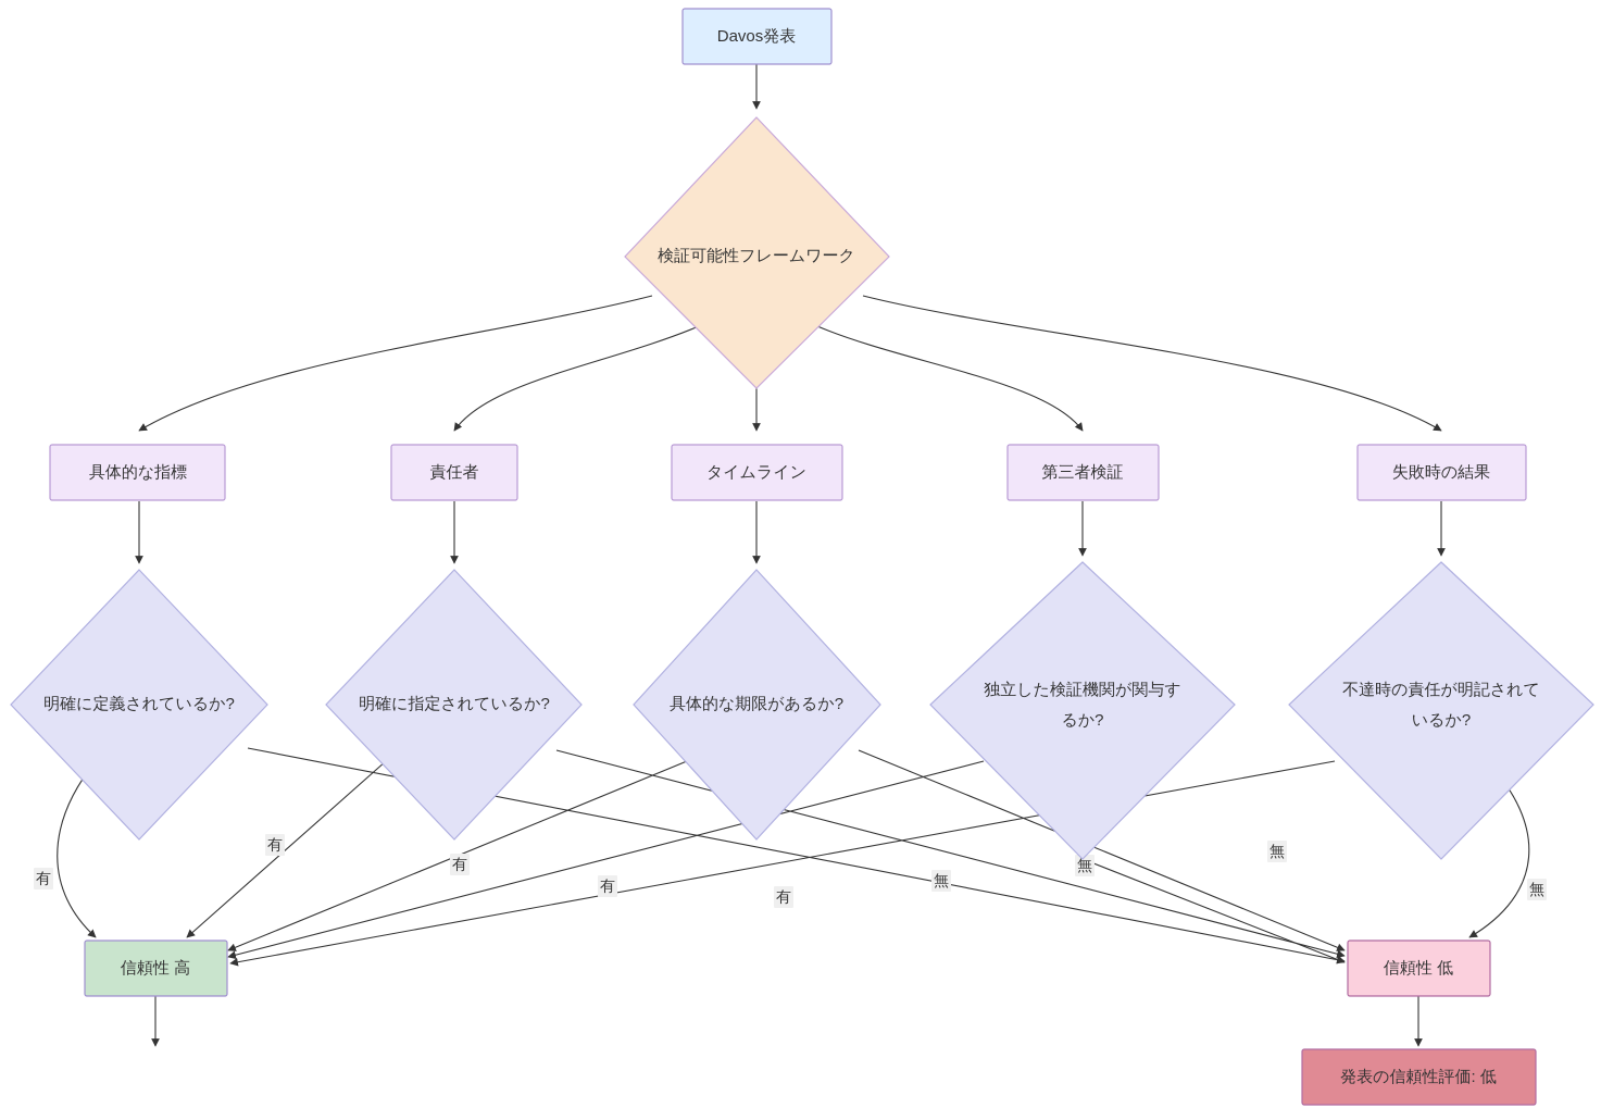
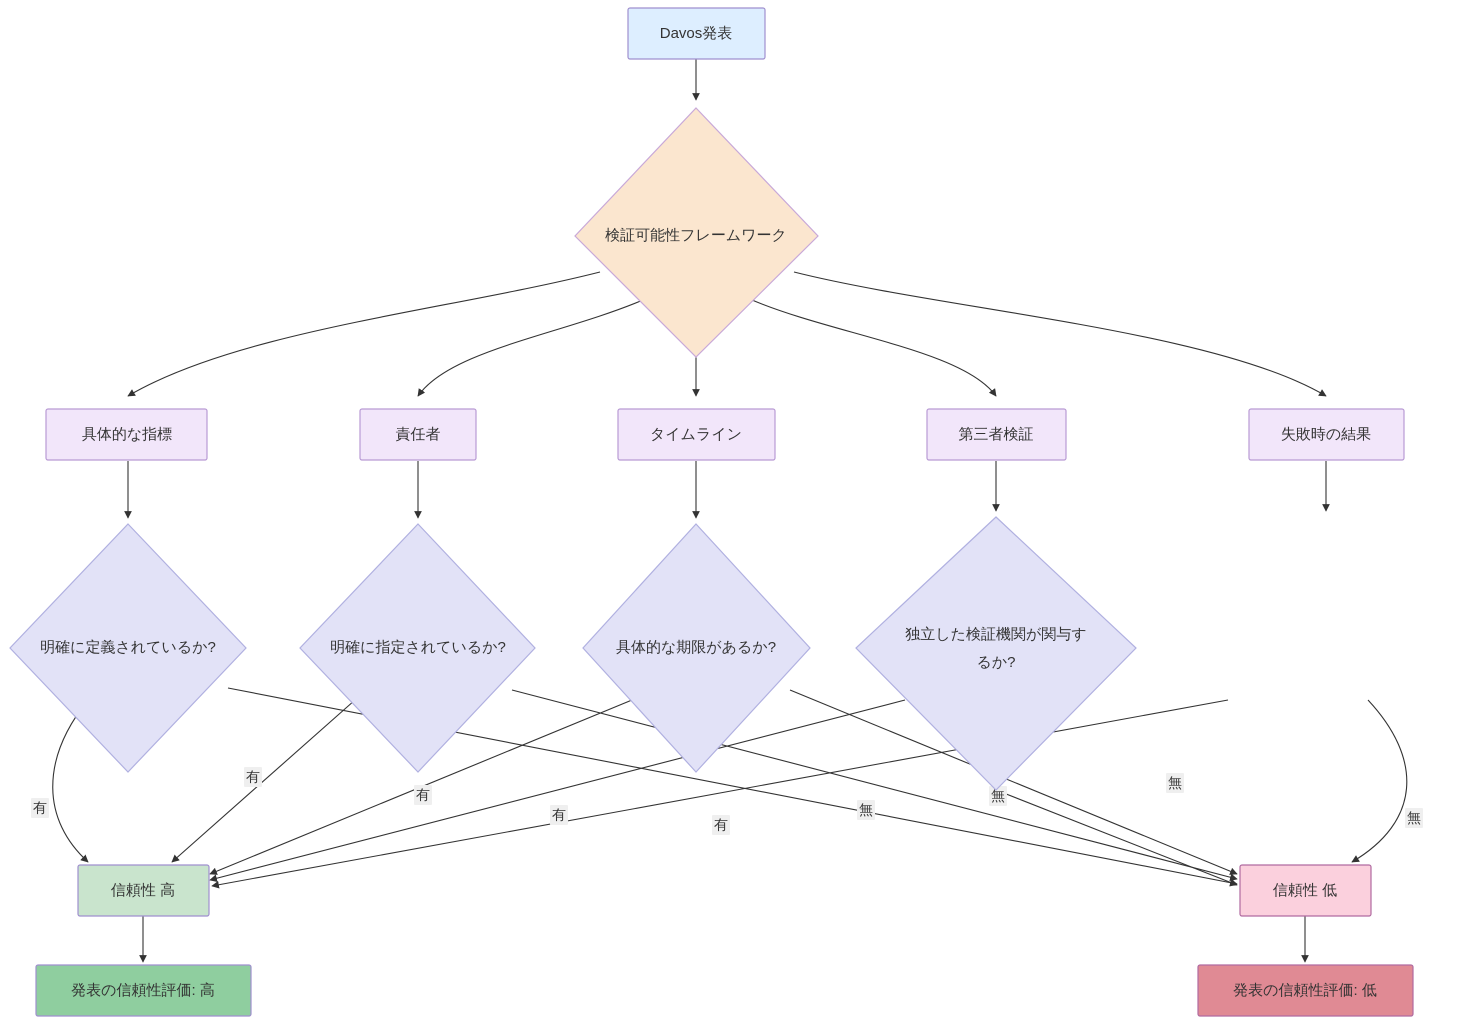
  有
  有
  有
  有
  有
  無
  無
  無
  無
  Davos発表
  検証可能性フレームワーク
  具体的な指標
  責任者
  タイムライン
  第三者検証
  失敗時の結果
  明確に定義されているか?
  明確に指定されているか?
  具体的な期限があるか?
  独立した検証機関が関与す
  るか?
- 不達時の責任が明記されて
- いるか?
  信頼性 高
  信頼性 低
+ 発表の信頼性評価: 高
  発表の信頼性評価: 低
